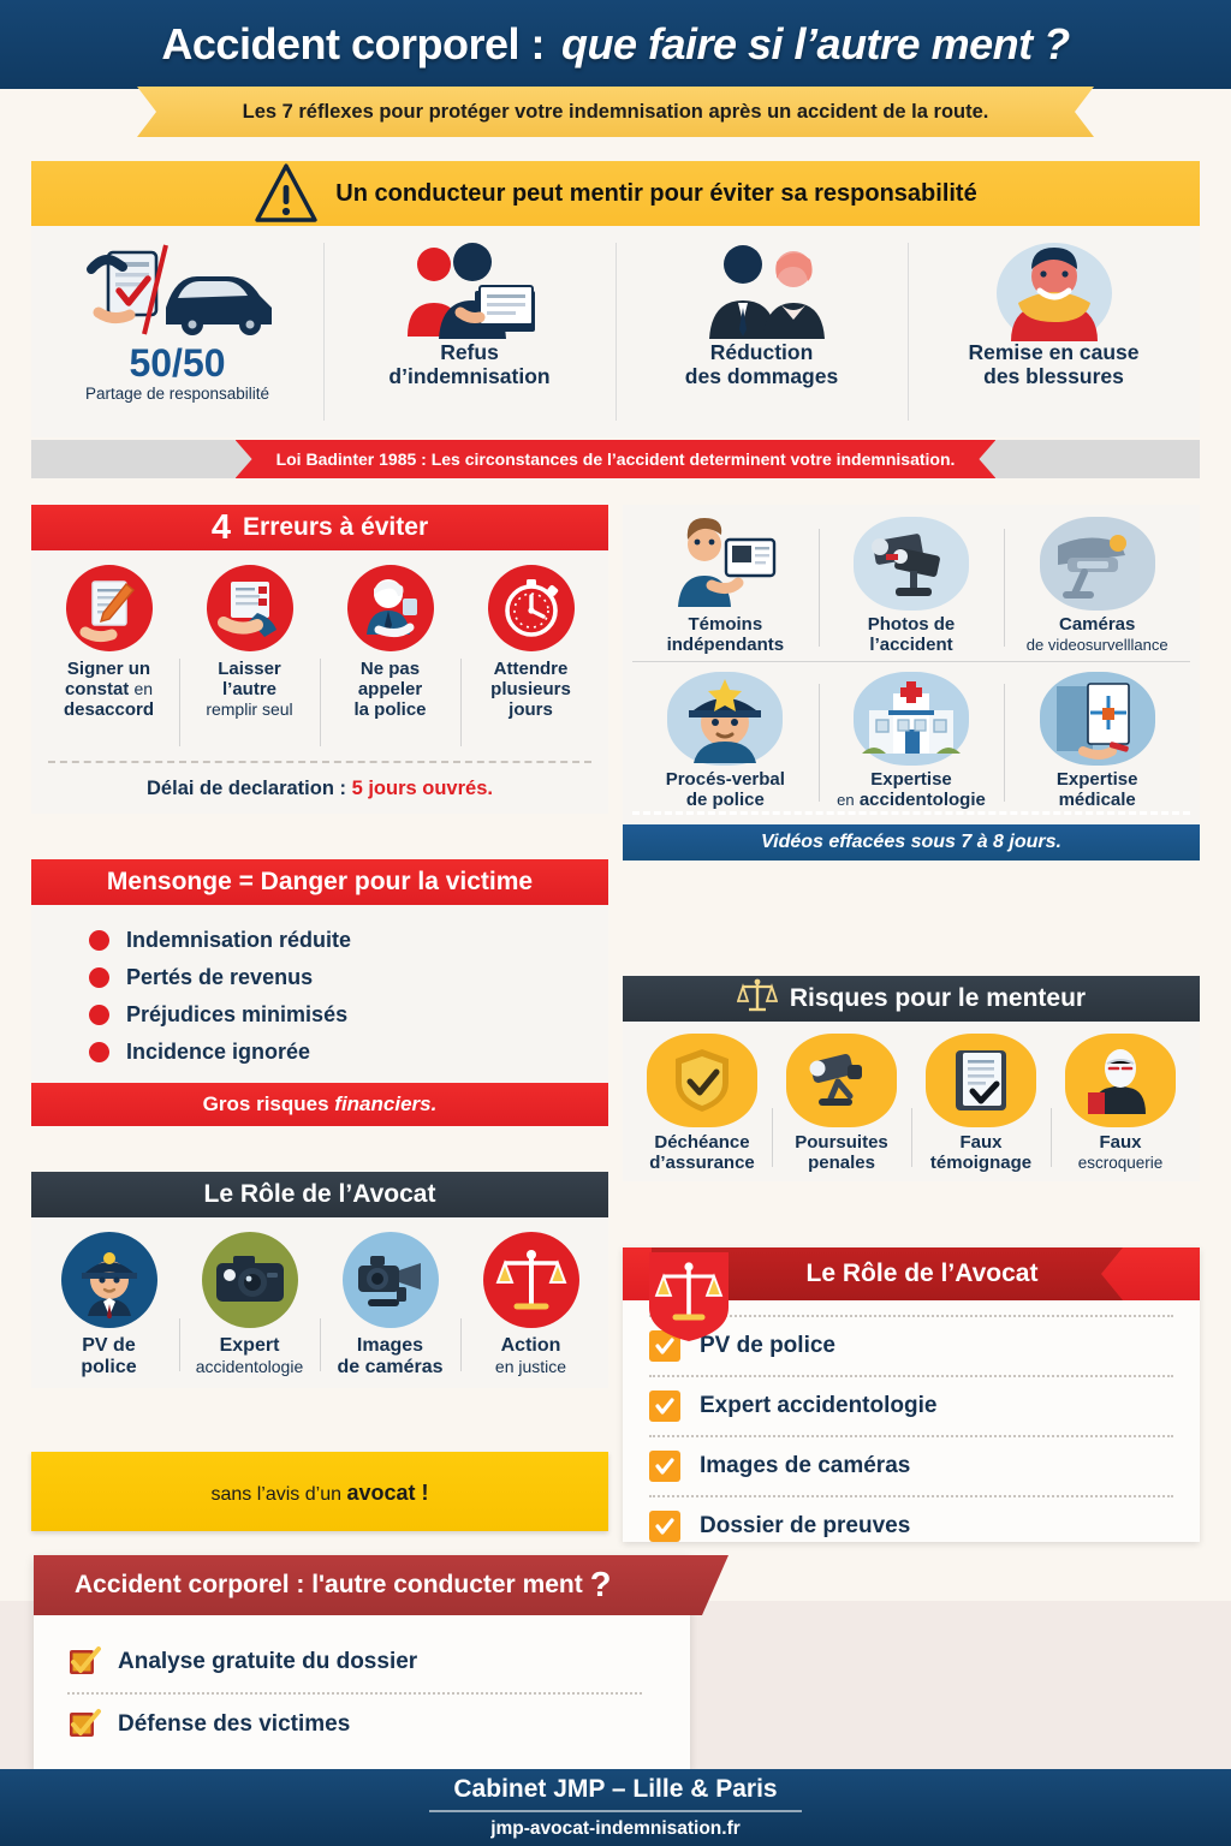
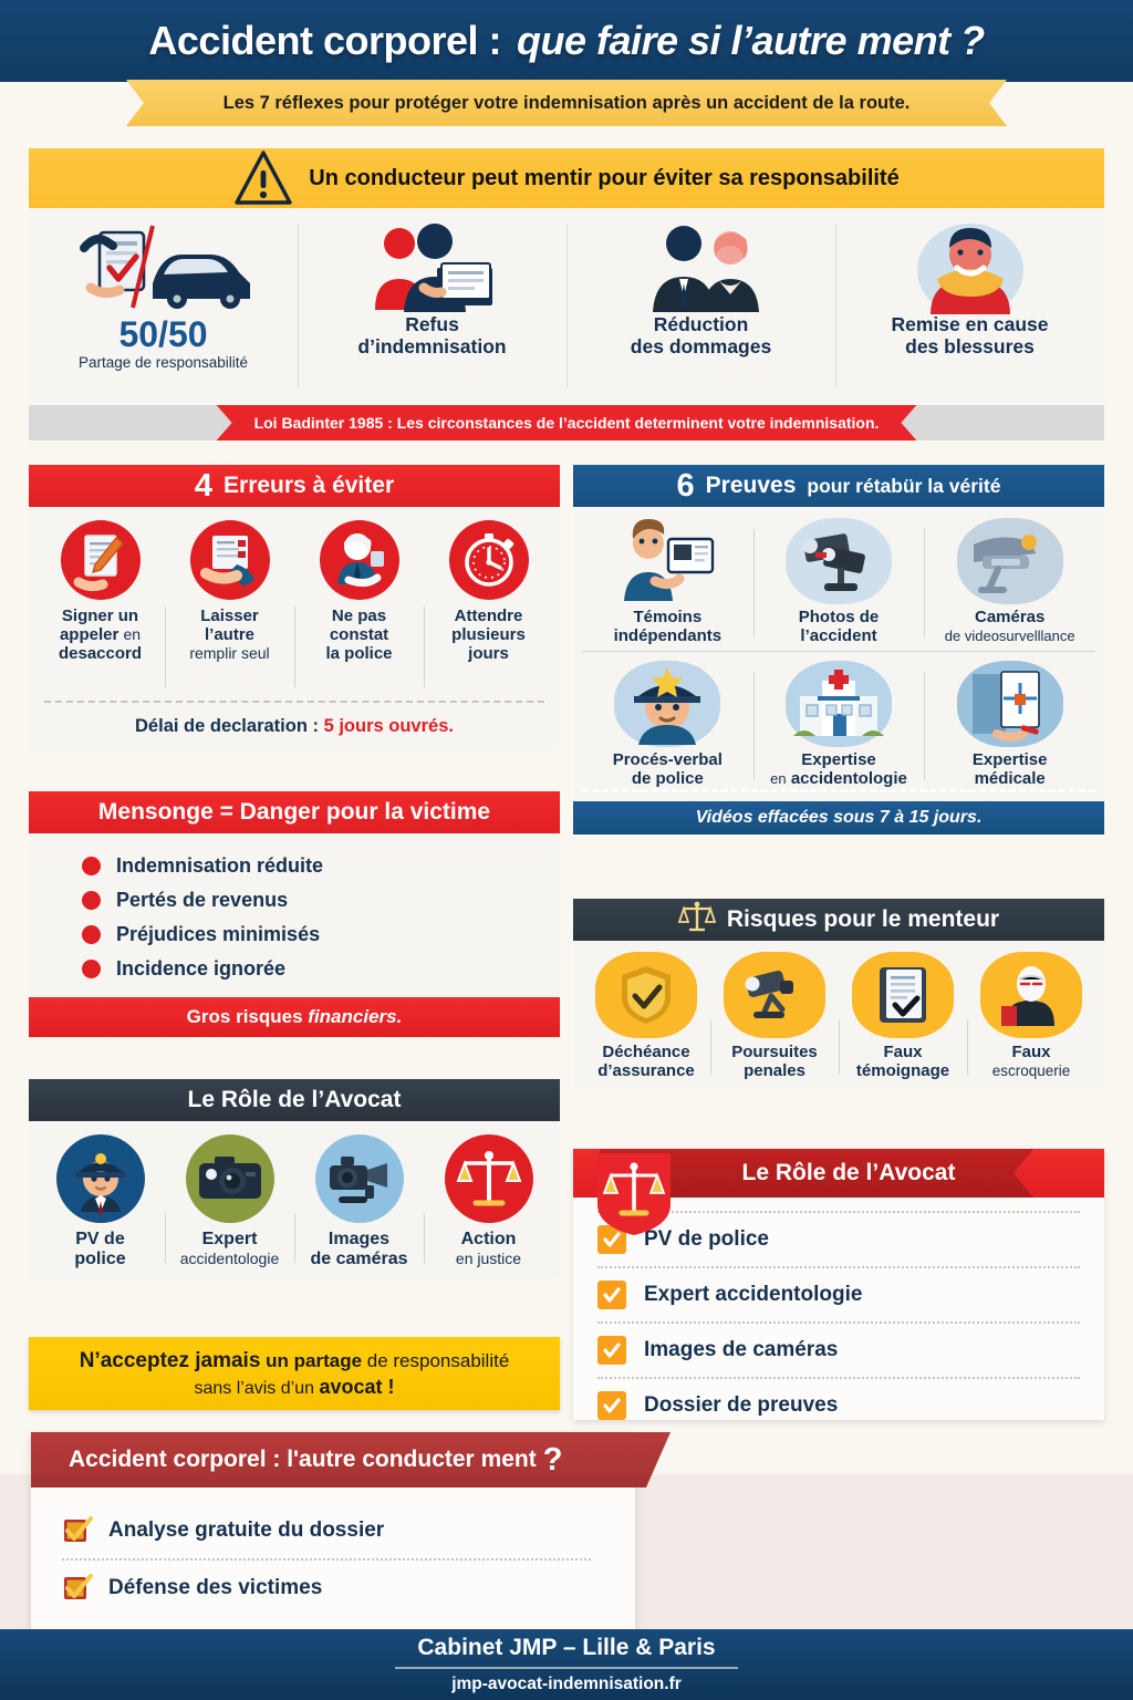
  Accident corporel : que faire si l’autre ment ?
  Les 7 réflexes pour protéger votre indemnisation après un accident de la route.
  Un conducteur peut mentir pour éviter sa responsabilité
  50/50
  Partage de responsabilité
  Refus
  d’indemnisation
  Réduction
  des dommages
  Remise en cause
  des blessures
  Loi Badinter 1985 : Les circonstances de l’accident determinent votre indemnisation.
  4
  Erreurs à éviter
  Signer un
- constat en
+ appeler en
  desaccord
  Laisser
  l’autre
  remplir seul
  Ne pas
- appeler
+ constat
  la police
  Attendre
  plusieurs
  jours
  Délai de declaration : 5 jours ouvrés.
+ 6
+ Preuves
+ pour rétabür la vérité
  Témoins
  indépendants
  Photos de
  l’accident
  Caméras
  de videosurvelllance
  Procés-verbal
  de police
  Expertise
  en accidentologie
  Expertise
  médicale
- Vidéos effacées sous 7 à 8 jours.
+ Vidéos effacées sous 7 à 15 jours.
  Mensonge = Danger pour la victime
  Indemnisation réduite
  Pertés de revenus
  Préjudices minimisés
  Incidence ignorée
  Gros risques financiers.
  Risques pour le menteur
  Déchéance
  d’assurance
  Poursuites
  penales
  Faux
  témoignage
  Faux
  escroquerie
  Le Rôle de l’Avocat
  PV de
  police
  Expert
  accidentologie
  Images
  de caméras
  Action
  en justice
+ N’acceptez jamais un partage de responsabilité
  sans l’avis d’un avocat !
  Le Rôle de l’Avocat
  PV de police
  Expert accidentologie
  Images de caméras
  Dossier de preuves
  Accident corporel : l'autre conducter ment
  ?
  Analyse gratuite du dossier
  Défense des victimes
  Cabinet JMP – Lille & Paris
  jmp-avocat-indemnisation.fr
